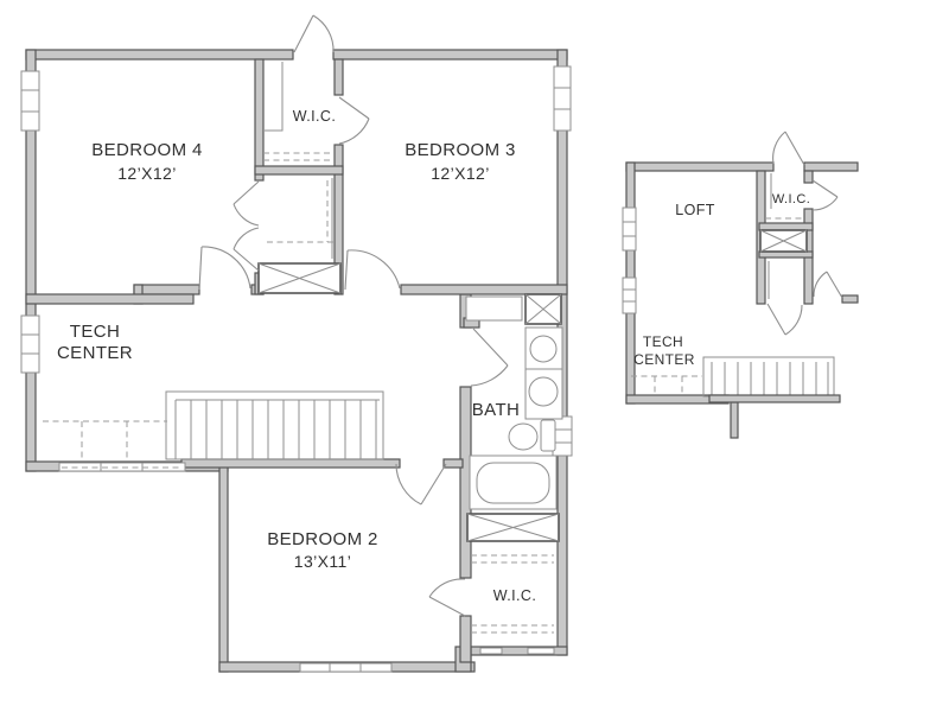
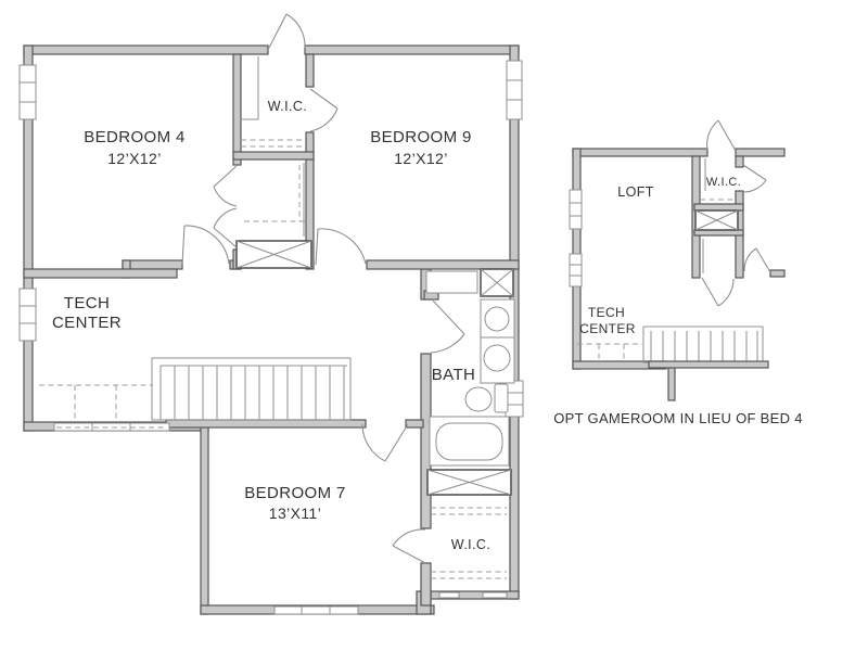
  BEDROOM 4
  12’X12’
  W.I.C.
- BEDROOM 3
+ BEDROOM 9
  12’X12’
  TECH
  CENTER
  BATH
- BEDROOM 2
+ BEDROOM 7
  13’X11’
  W.I.C.
  LOFT
  W.I.C.
  TECH
  CENTER
+ OPT GAMEROOM IN LIEU OF BED 4
